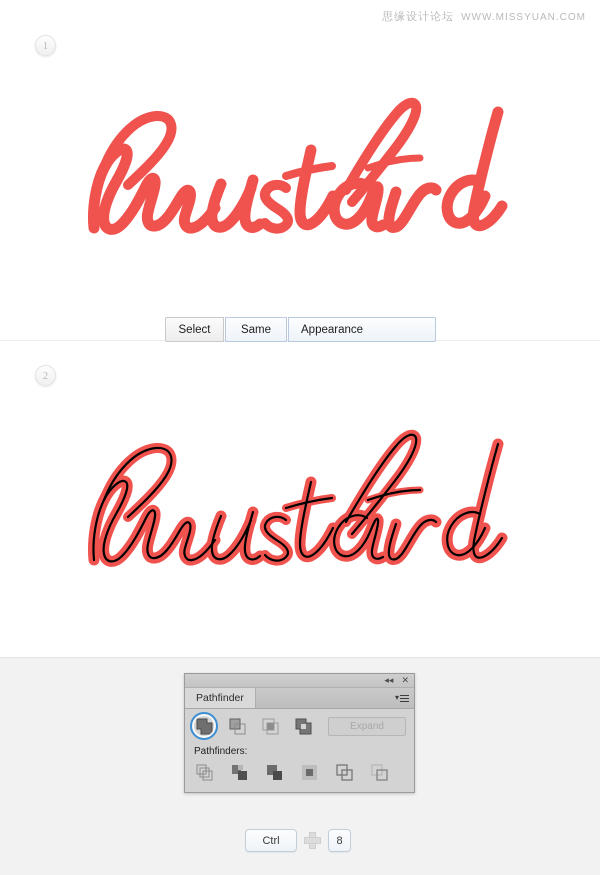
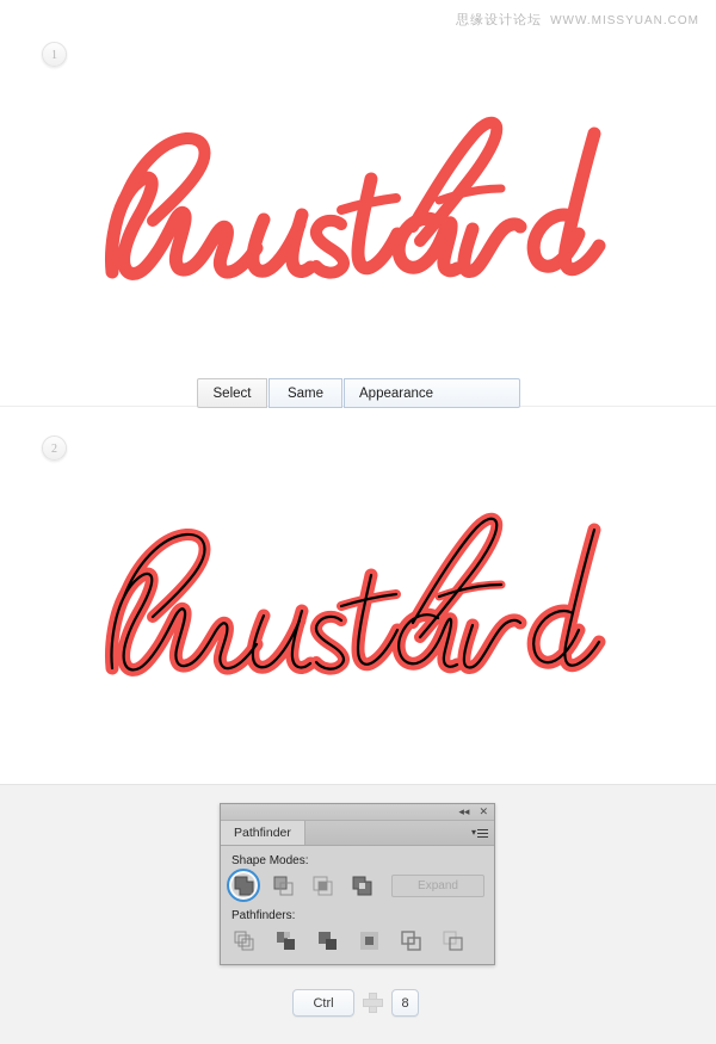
  思缘设计论坛 WWW.MISSYUAN.COM
  1
  Select
  Same
  Appearance
  2
  ◂◂
  ✕
  Pathfinder
  ▾
+ Shape Modes:
  Expand
  Pathfinders:
  Ctrl
  8
